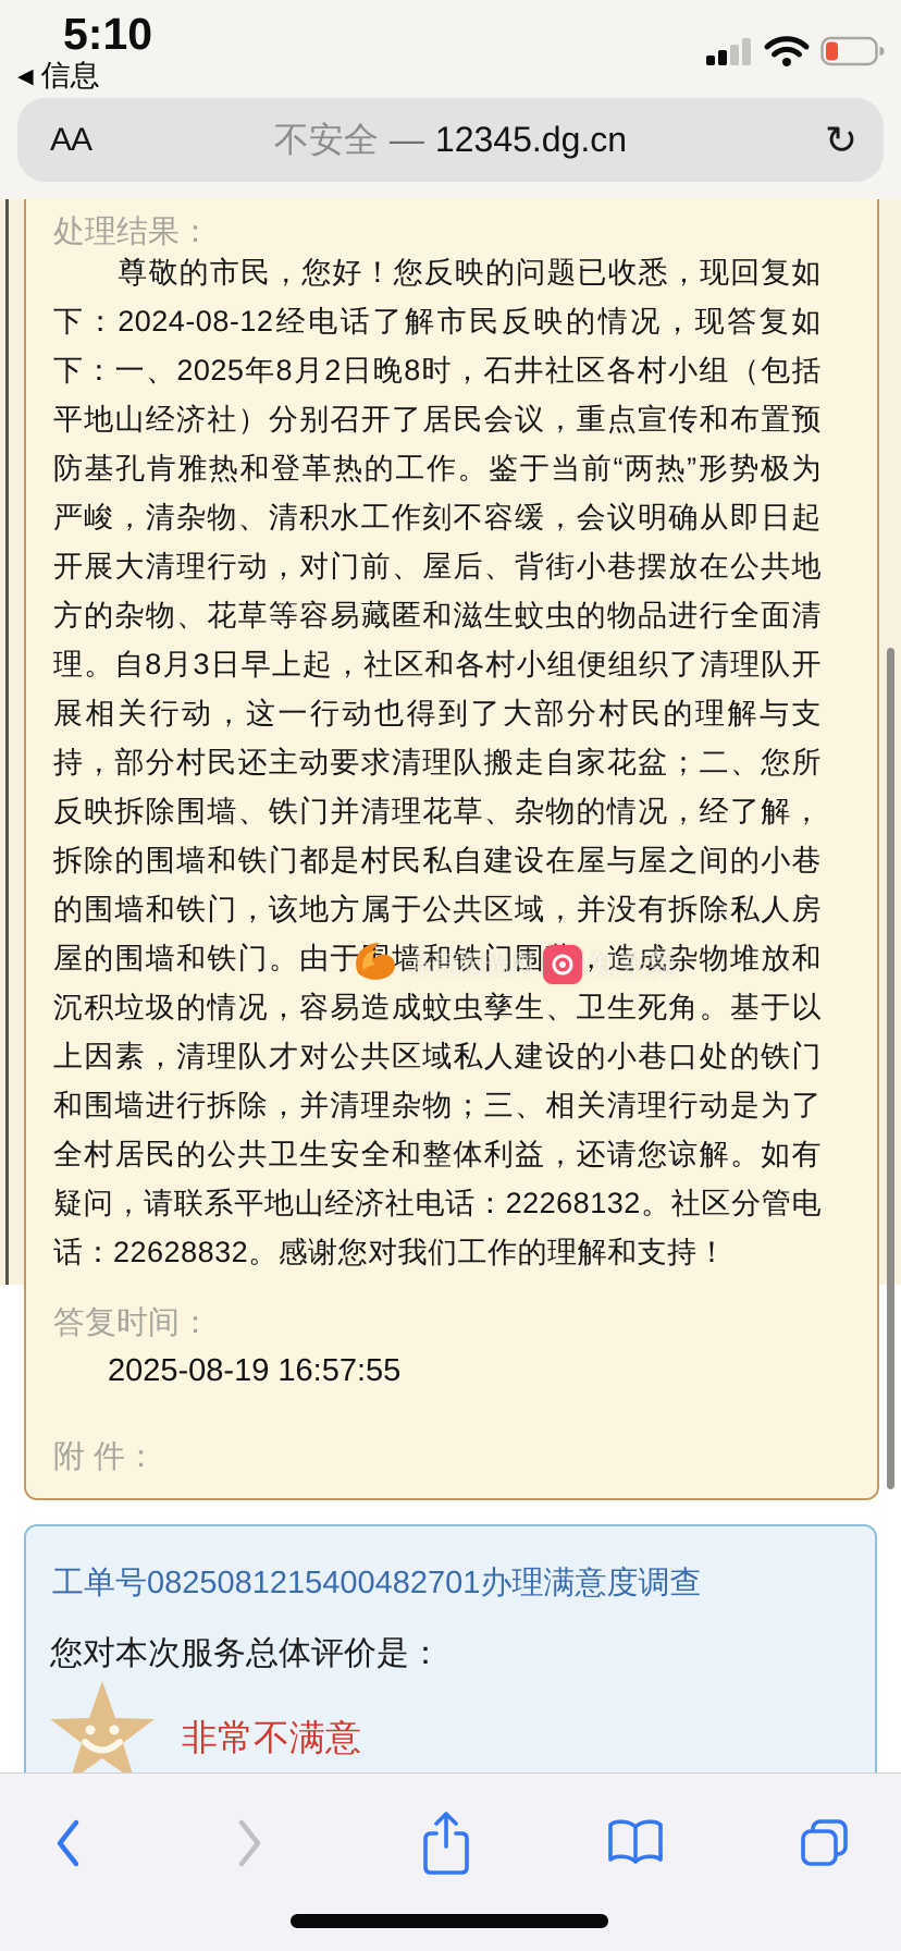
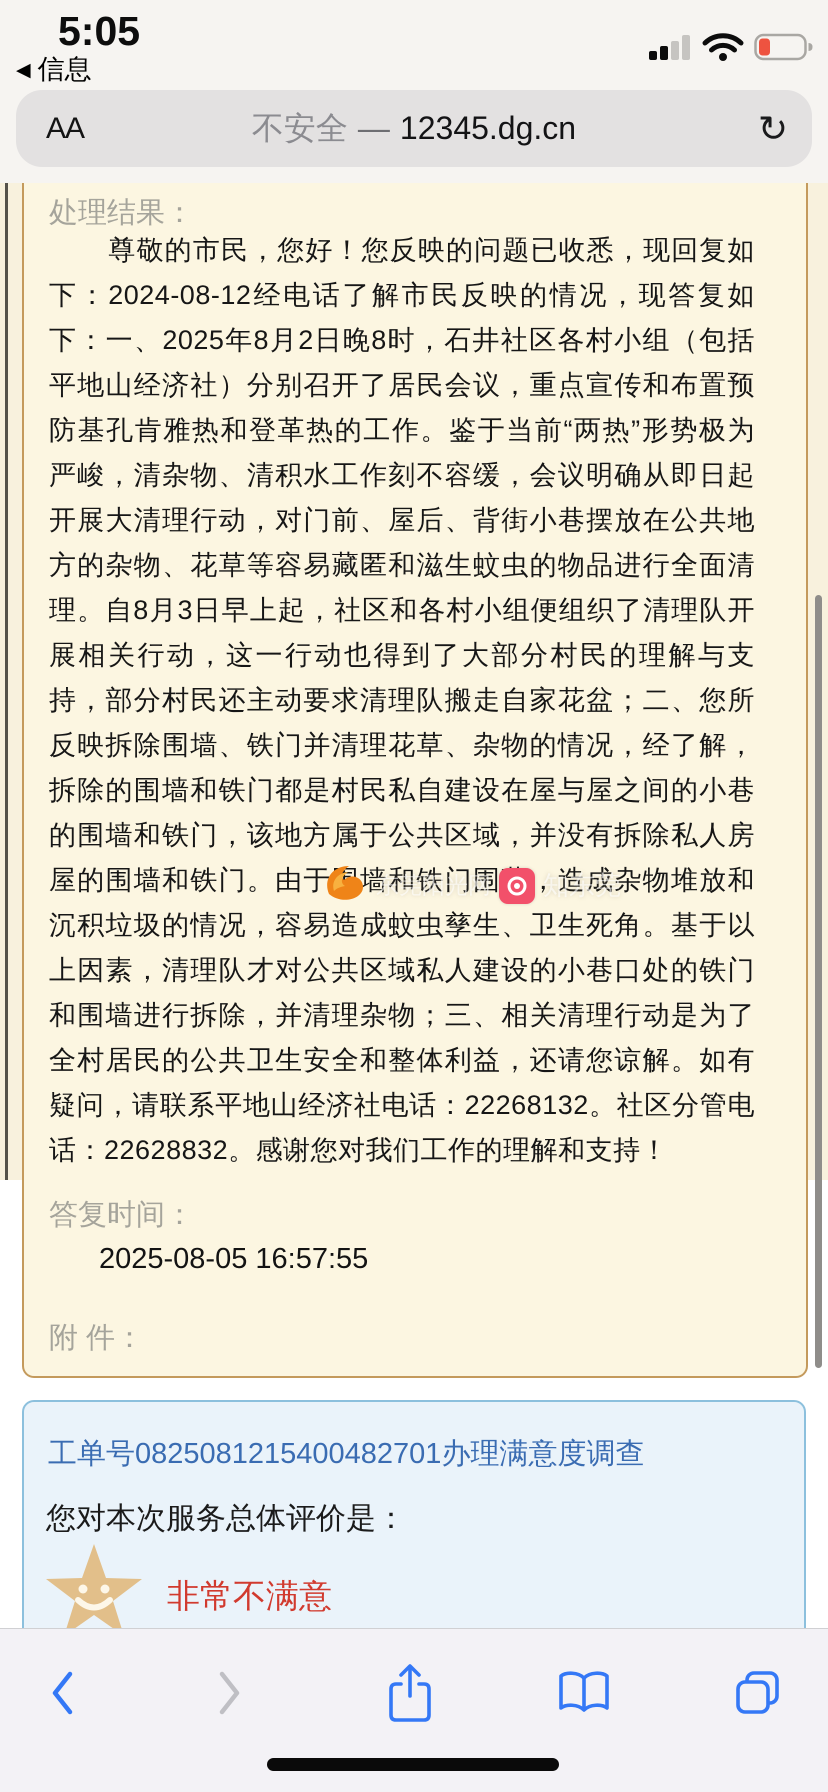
- 5:10
+ 5:05
  ◀
  信息
  AA
  不安全
  —
  12345.dg.cn
  ↻
  处理结果：
  尊敬的市民，您好！您反映的问题已收悉，现回复如下：2024-08-12经电话了解市民反映的情况，现答复如下：一、2025年8月2日晚8时，石井社区各村小组（包括平地山经济社）分别召开了居民会议，重点宣传和布置预防基孔肯雅热和登革热的工作。鉴于当前“两热”形势极为严峻，清杂物、清积水工作刻不容缓，会议明确从即日起开展大清理行动，对门前、屋后、背街小巷摆放在公共地方的杂物、花草等容易藏匿和滋生蚊虫的物品进行全面清理。自8月3日早上起，社区和各村小组便组织了清理队开展相关行动，这一行动也得到了大部分村民的理解与支持，部分村民还主动要求清理队搬走自家花盆；二、您所反映拆除围墙、铁门并清理花草、杂物的情况，经了解，拆除的围墙和铁门都是村民私自建设在屋与屋之间的小巷的围墙和铁门，该地方属于公共区域，并没有拆除私人房屋的围墙和铁门。由于墙和铁门围，造成杂物堆放和沉积垃圾的情况，容易造成蚊虫孳生、卫生死角。基于以上因素，清理队才对公共区域私人建设的小巷口处的铁门和围墙进行拆除，并清理杂物；三、相关清理行动是为了全村居民的公共卫生安全和整体利益，还请您谅解。如有疑问，请联系平地山经济社电话：22268132。社区分管电话：22628832。感谢您对我们工作的理解和支持！
  答复时间：
- 2025-08-19 16:57:55
+ 2025-08-05 16:57:55
  附 件：
  东莞阳光网
  知东莞
  工单号0825081215400482701办理满意度调查
  您对本次服务总体评价是：
  非常不满意
